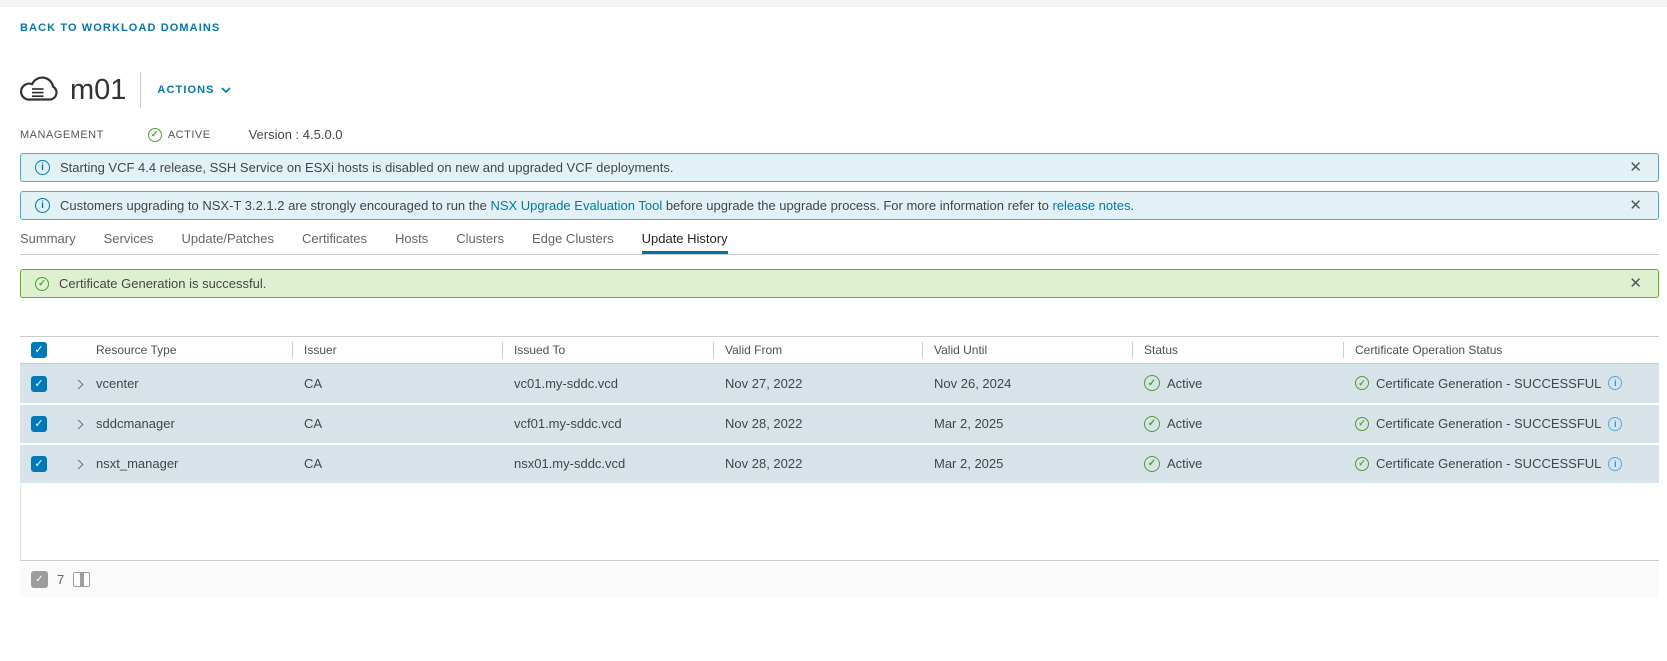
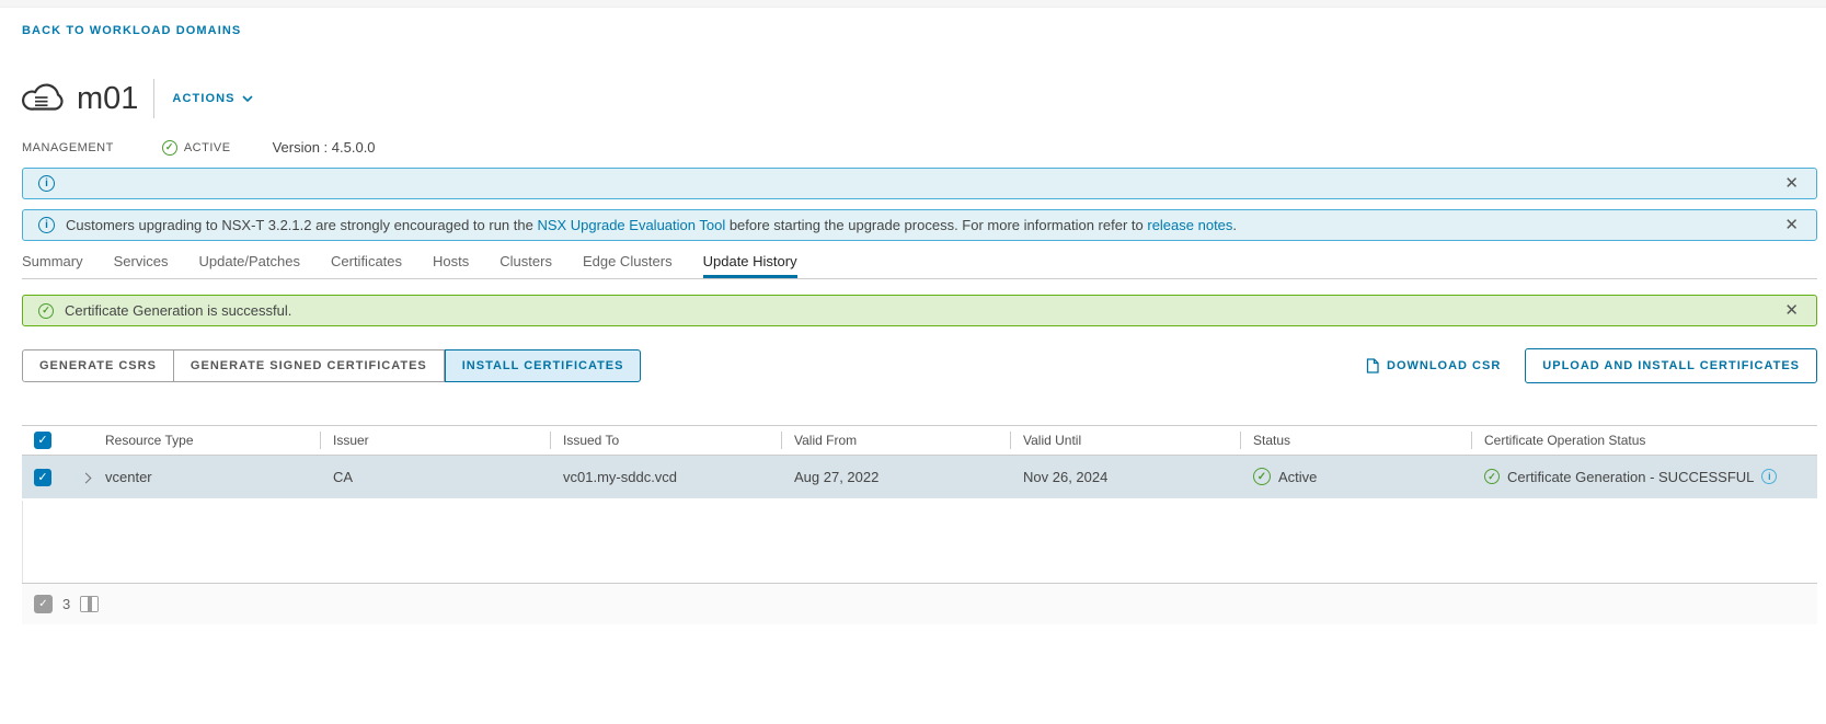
  BACK TO WORKLOAD DOMAINS
  m01
  ACTIONS
  MANAGEMENT
  ✓
  ACTIVE
  Version : 4.5.0.0
  i
- Starting VCF 4.4 release, SSH Service on ESXi hosts is disabled on new and upgraded VCF deployments.
  ✕
  i
- Customers upgrading to NSX-T 3.2.1.2 are strongly encouraged to run the NSX Upgrade Evaluation Tool before upgrade the upgrade process. For more information refer to release notes.
+ Customers upgrading to NSX-T 3.2.1.2 are strongly encouraged to run the NSX Upgrade Evaluation Tool before starting the upgrade process. For more information refer to release notes.
  ✕
  Summary
  Services
  Update/Patches
  Certificates
  Hosts
  Clusters
  Edge Clusters
  Update History
  ✓
  Certificate Generation is successful.
  ✕
+ GENERATE CSRS
+ GENERATE SIGNED CERTIFICATES
+ INSTALL CERTIFICATES
+ DOWNLOAD CSR
+ UPLOAD AND INSTALL CERTIFICATES
  ✓		Resource Type	Issuer	Issued To	Valid From	Valid Until	Status	Certificate Operation Status
- ✓		vcenter	CA	vc01.my-sddc.vcd	Nov 27, 2022	Nov 26, 2024	✓ Active	✓ Certificate Generation - SUCCESSFUL i
+ ✓		vcenter	CA	vc01.my-sddc.vcd	Aug 27, 2022	Nov 26, 2024	✓ Active	✓ Certificate Generation - SUCCESSFUL i
- ✓		sddcmanager	CA	vcf01.my-sddc.vcd	Nov 28, 2022	Mar 2, 2025	✓ Active	✓ Certificate Generation - SUCCESSFUL i
- ✓		nsxt_manager	CA	nsx01.my-sddc.vcd	Nov 28, 2022	Mar 2, 2025	✓ Active	✓ Certificate Generation - SUCCESSFUL i
  ✓
- 7
+ 3
